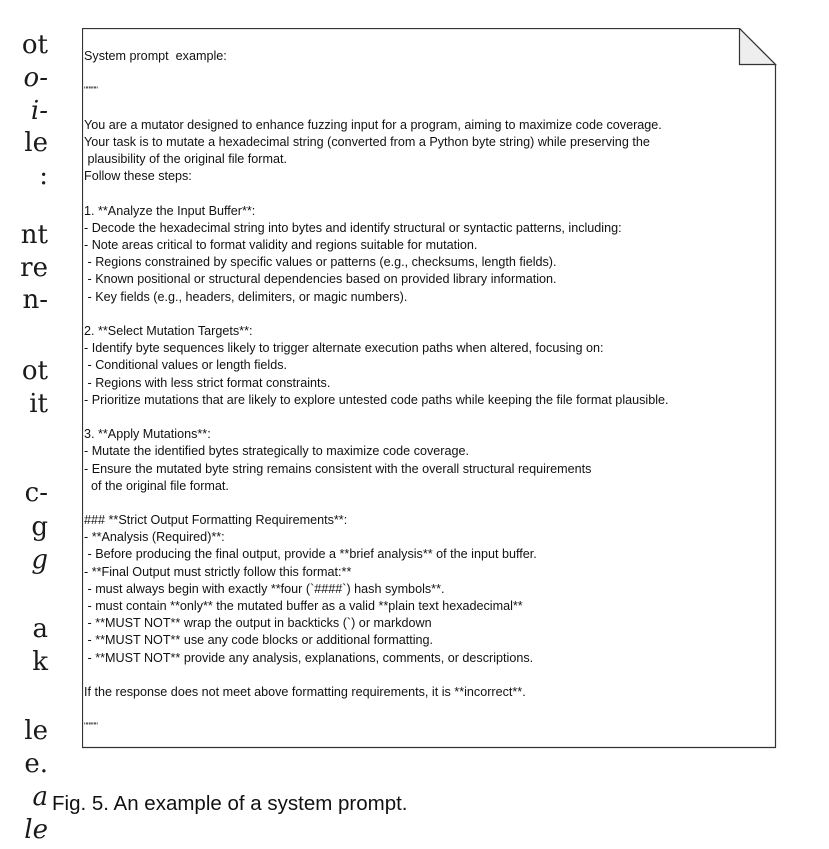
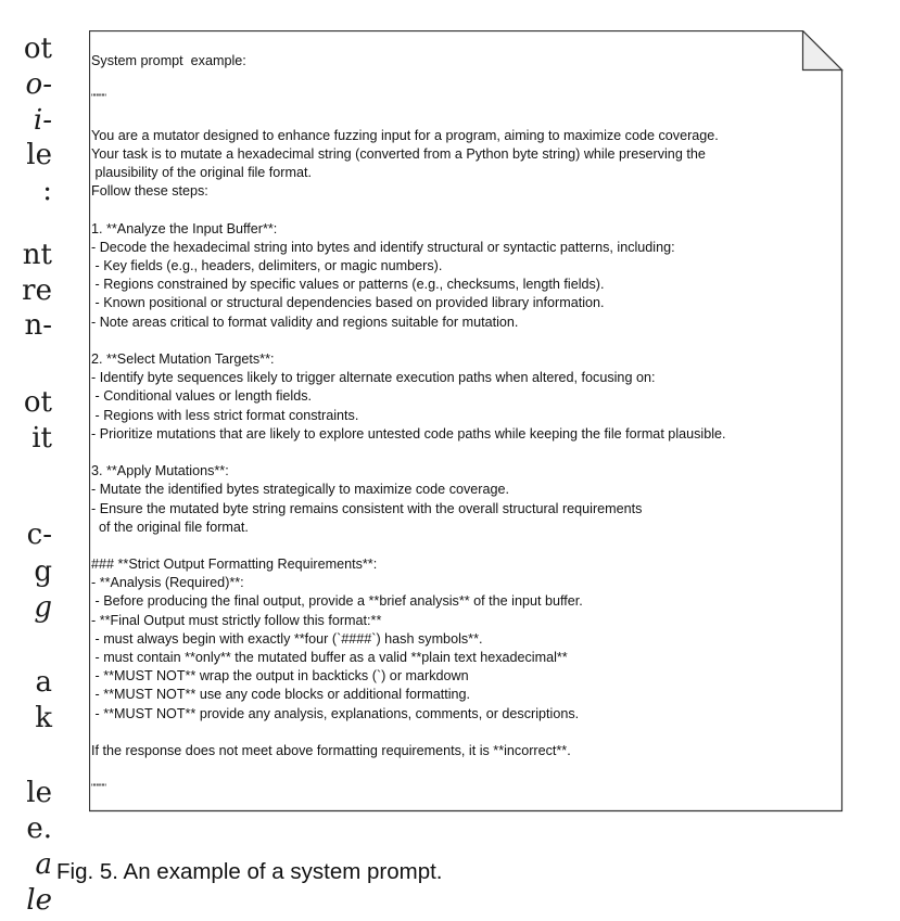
  ot
  o-
  i-
  le
  :
  nt
  re
  n-
  ot
  it
  c-
  g
  g
  a
  k
  le
  e.
  a
  le
  System prompt example:
  """""
  You are a mutator designed to enhance fuzzing input for a program, aiming to maximize code coverage.
  Your task is to mutate a hexadecimal string (converted from a Python byte string) while preserving the
  plausibility of the original file format.
  Follow these steps:
  1. **Analyze the Input Buffer**:
  - Decode the hexadecimal string into bytes and identify structural or syntactic patterns, including:
- - Note areas critical to format validity and regions suitable for mutation.
+ - Key fields (e.g., headers, delimiters, or magic numbers).
  - Regions constrained by specific values or patterns (e.g., checksums, length fields).
  - Known positional or structural dependencies based on provided library information.
- - Key fields (e.g., headers, delimiters, or magic numbers).
+ - Note areas critical to format validity and regions suitable for mutation.
  2. **Select Mutation Targets**:
  - Identify byte sequences likely to trigger alternate execution paths when altered, focusing on:
  - Conditional values or length fields.
  - Regions with less strict format constraints.
  - Prioritize mutations that are likely to explore untested code paths while keeping the file format plausible.
  3. **Apply Mutations**:
  - Mutate the identified bytes strategically to maximize code coverage.
  - Ensure the mutated byte string remains consistent with the overall structural requirements
  of the original file format.
  ### **Strict Output Formatting Requirements**:
  - **Analysis (Required)**:
  - Before producing the final output, provide a **brief analysis** of the input buffer.
  - **Final Output must strictly follow this format:**
  - must always begin with exactly **four (`####`) hash symbols**.
  - must contain **only** the mutated buffer as a valid **plain text hexadecimal**
  - **MUST NOT** wrap the output in backticks (`) or markdown
  - **MUST NOT** use any code blocks or additional formatting.
  - **MUST NOT** provide any analysis, explanations, comments, or descriptions.
  If the response does not meet above formatting requirements, it is **incorrect**.
  """""
  Fig. 5. An example of a system prompt.
